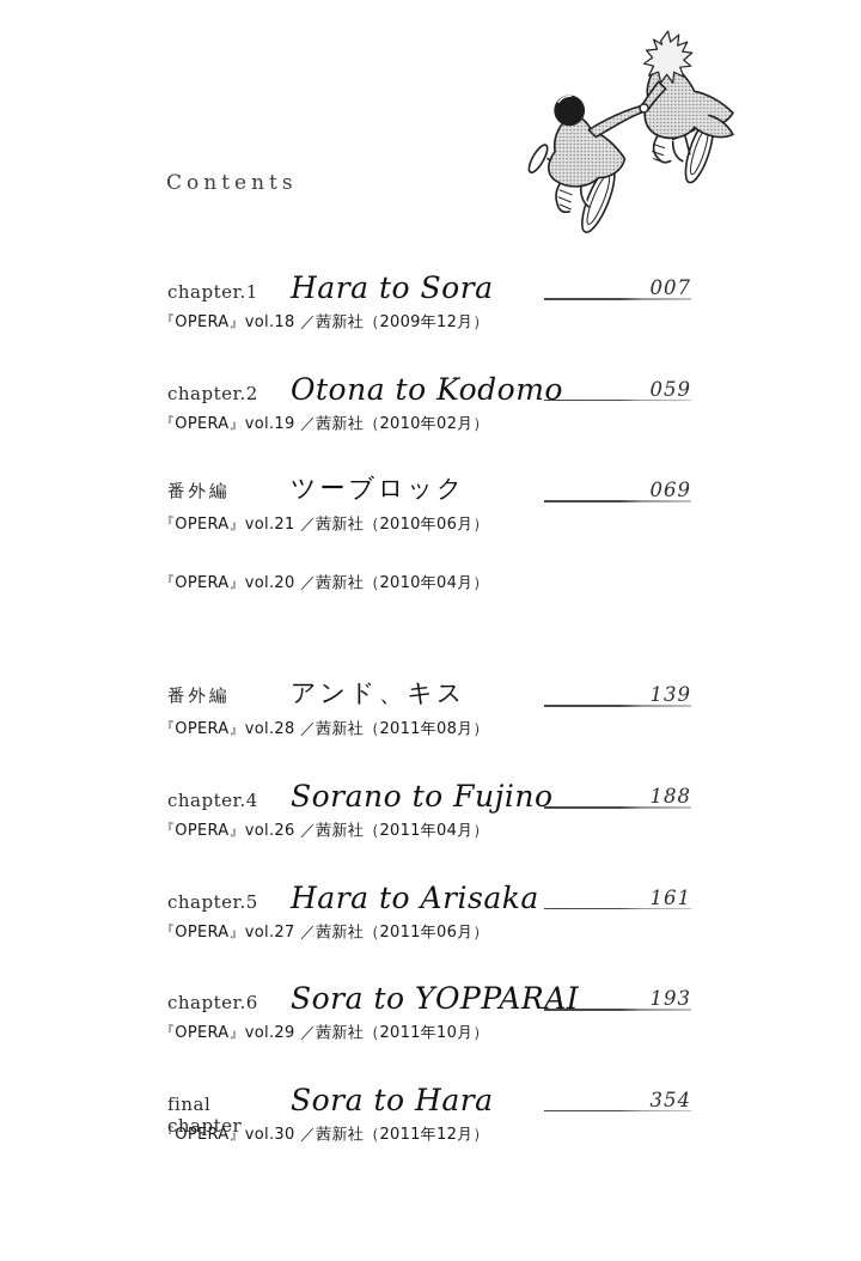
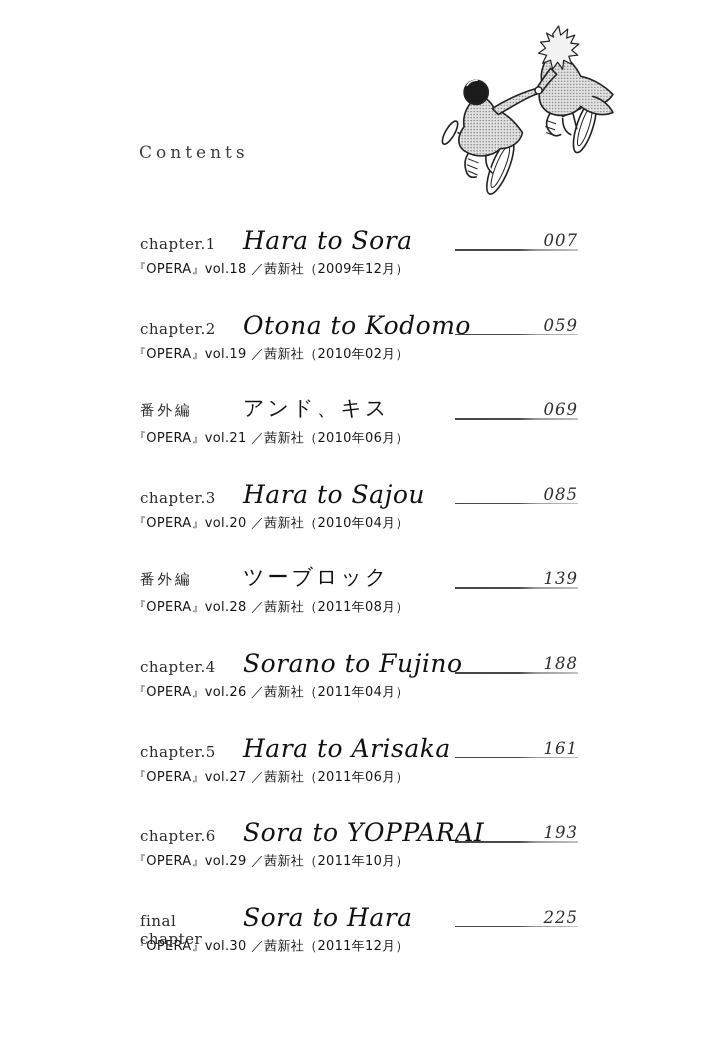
  Contents
  chapter.1
  Hara to Sora
  007
  『OPERA』vol.18 ／茜新社（2009年12月）
  chapter.2
  Otona to Kodomo
  059
  『OPERA』vol.19 ／茜新社（2010年02月）
  番外編
- ツーブロック
+ アンド、キス
  069
  『OPERA』vol.21 ／茜新社（2010年06月）
+ chapter.3
+ Hara to Sajou
+ 085
  『OPERA』vol.20 ／茜新社（2010年04月）
  番外編
- アンド、キス
+ ツーブロック
  139
  『OPERA』vol.28 ／茜新社（2011年08月）
  chapter.4
  Sorano to Fujino
  188
  『OPERA』vol.26 ／茜新社（2011年04月）
  chapter.5
  Hara to Arisaka
  161
  『OPERA』vol.27 ／茜新社（2011年06月）
  chapter.6
  Sora to YOPPARAI
  193
  『OPERA』vol.29 ／茜新社（2011年10月）
  final chapter
  Sora to Hara
- 354
+ 225
  『OPERA』vol.30 ／茜新社（2011年12月）
